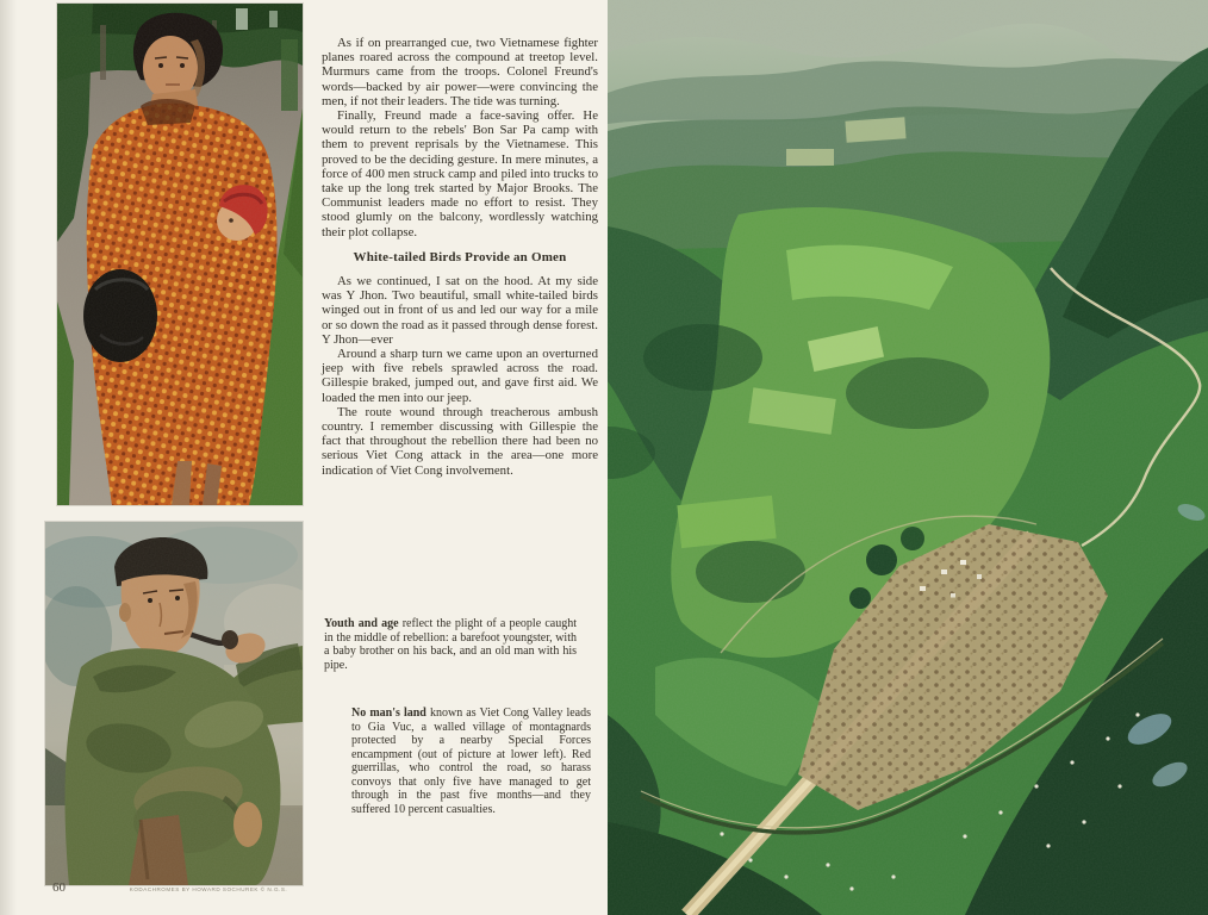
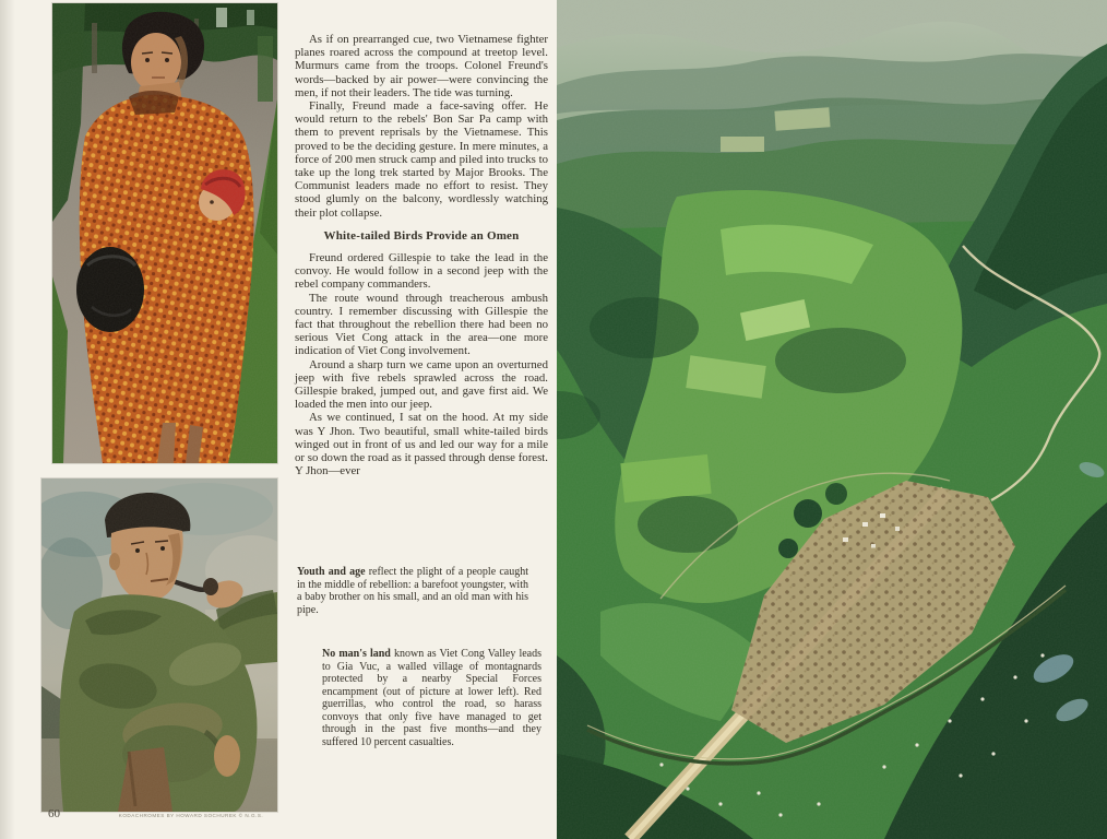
  As if on prearranged cue, two Vietnamese fighter planes roared across the compound at treetop level. Murmurs came from the troops. Colonel Freund's words—backed by air power—were convincing the men, if not their leaders. The tide was turning.
- Finally, Freund made a face-saving offer. He would return to the rebels' Bon Sar Pa camp with them to prevent reprisals by the Vietnamese. This proved to be the deciding gesture. In mere minutes, a force of 400 men struck camp and piled into trucks to take up the long trek started by Major Brooks. The Communist leaders made no effort to resist. They stood glumly on the balcony, wordlessly watching their plot collapse.
+ Finally, Freund made a face-saving offer. He would return to the rebels' Bon Sar Pa camp with them to prevent reprisals by the Vietnamese. This proved to be the deciding gesture. In mere minutes, a force of 200 men struck camp and piled into trucks to take up the long trek started by Major Brooks. The Communist leaders made no effort to resist. They stood glumly on the balcony, wordlessly watching their plot collapse.
  White-tailed Birds Provide an Omen
+ Freund ordered Gillespie to take the lead in the convoy. He would follow in a second jeep with the rebel company commanders.
- As we continued, I sat on the hood. At my side was Y Jhon. Two beautiful, small white-tailed birds winged out in front of us and led our way for a mile or so down the road as it passed through dense forest. Y Jhon—ever
+ The route wound through treacherous ambush country. I remember discussing with Gillespie the fact that throughout the rebellion there had been no serious Viet Cong attack in the area—one more indication of Viet Cong involvement.
  Around a sharp turn we came upon an overturned jeep with five rebels sprawled across the road. Gillespie braked, jumped out, and gave first aid. We loaded the men into our jeep.
- The route wound through treacherous ambush country. I remember discussing with Gillespie the fact that throughout the rebellion there had been no serious Viet Cong attack in the area—one more indication of Viet Cong involvement.
+ As we continued, I sat on the hood. At my side was Y Jhon. Two beautiful, small white-tailed birds winged out in front of us and led our way for a mile or so down the road as it passed through dense forest. Y Jhon—ever
- Youth and age reflect the plight of a people caught in the middle of rebellion: a barefoot youngster, with a baby brother on his back, and an old man with his pipe.
+ Youth and age reflect the plight of a people caught in the middle of rebellion: a barefoot youngster, with a baby brother on his small, and an old man with his pipe.
  No man's land known as Viet Cong Valley leads to Gia Vuc, a walled village of montagnards protected by a nearby Special Forces encampment (out of picture at lower left). Red guerrillas, who control the road, so harass convoys that only five have managed to get through in the past five months—and they suffered 10 percent casualties.
  60
